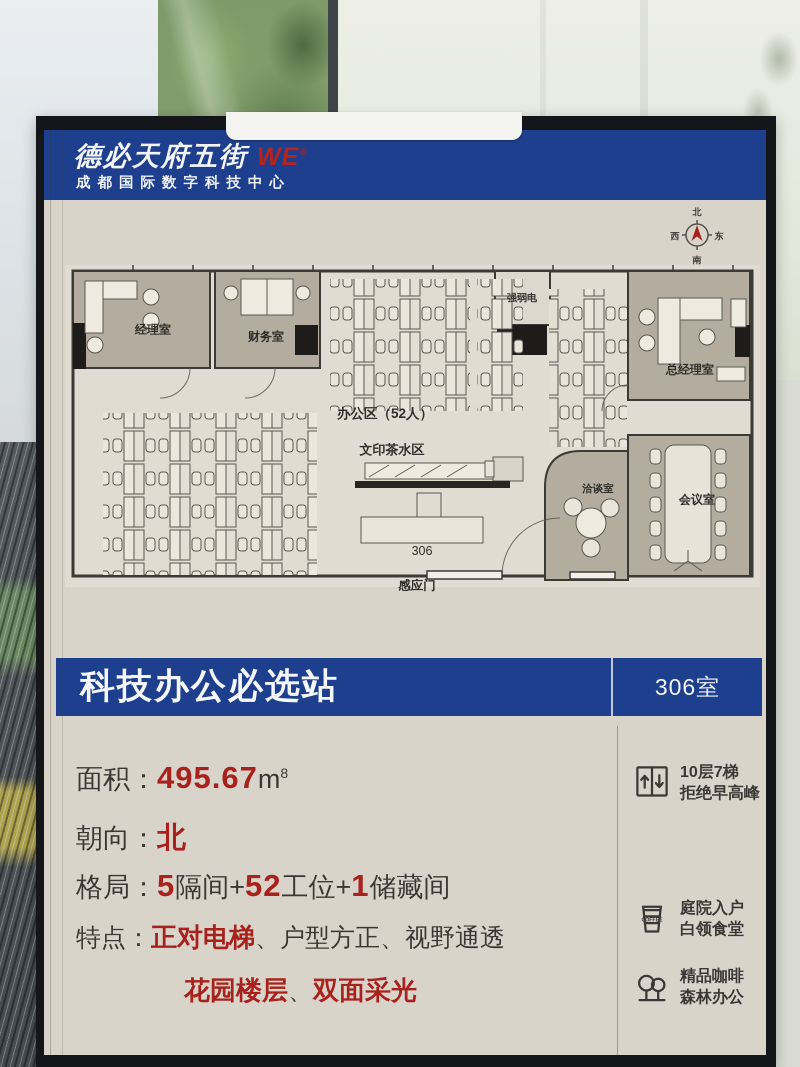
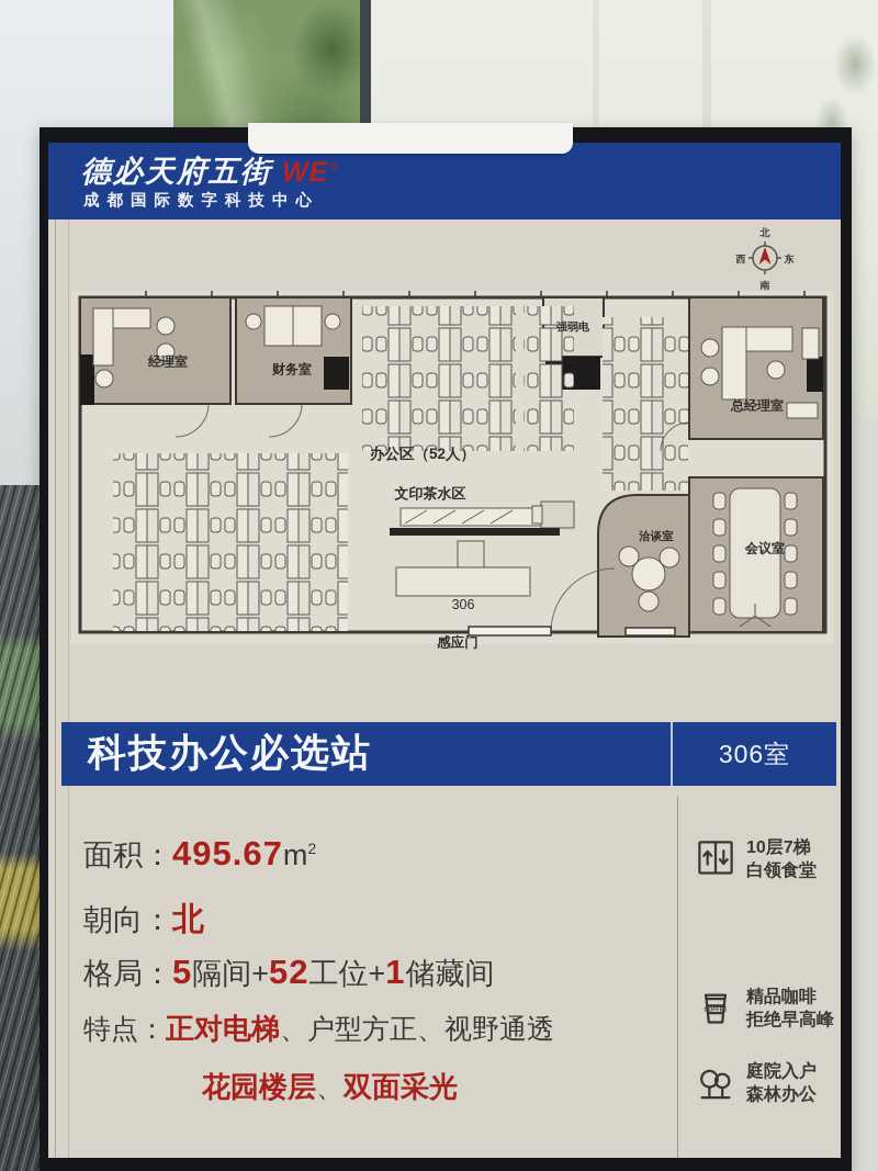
  德必天府五街
  WE
  ®
  成都国际数字科技中心
  北
  东
  南
  西
  经理室
  财务室
  强弱电
  总经理室
  会议室
  洽谈室
  办公区（52人）
  文印茶水区
  306
  感应门
  科技办公必选站
  306室
- 面积：495.67m8
+ 面积：495.67m2
  朝向：北
  格局：5隔间+52工位+1储藏间
  特点：正对电梯、户型方正、视野通透
  花园楼层、双面采光
  10层7梯
- 拒绝早高峰
+ 白领食堂
- 庭院入户
+ 精品咖啡
- 白领食堂
+ 拒绝早高峰
- 精品咖啡
+ 庭院入户
  森林办公
